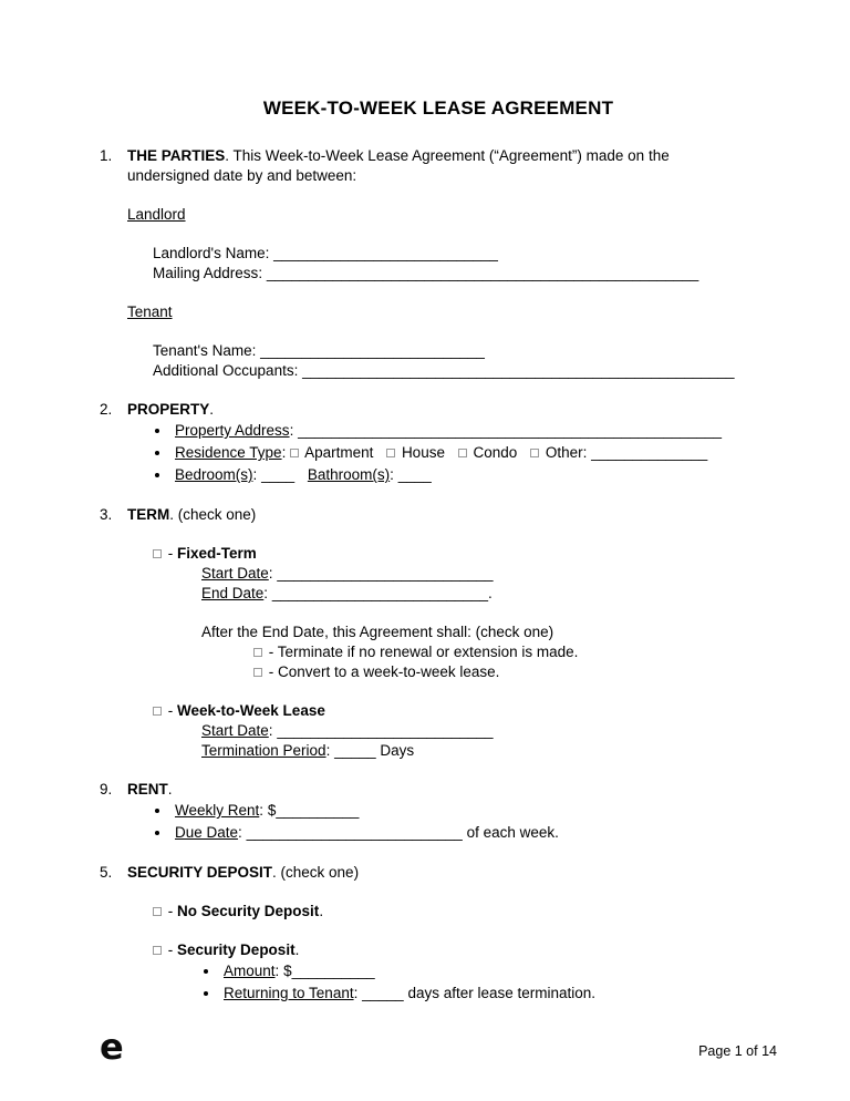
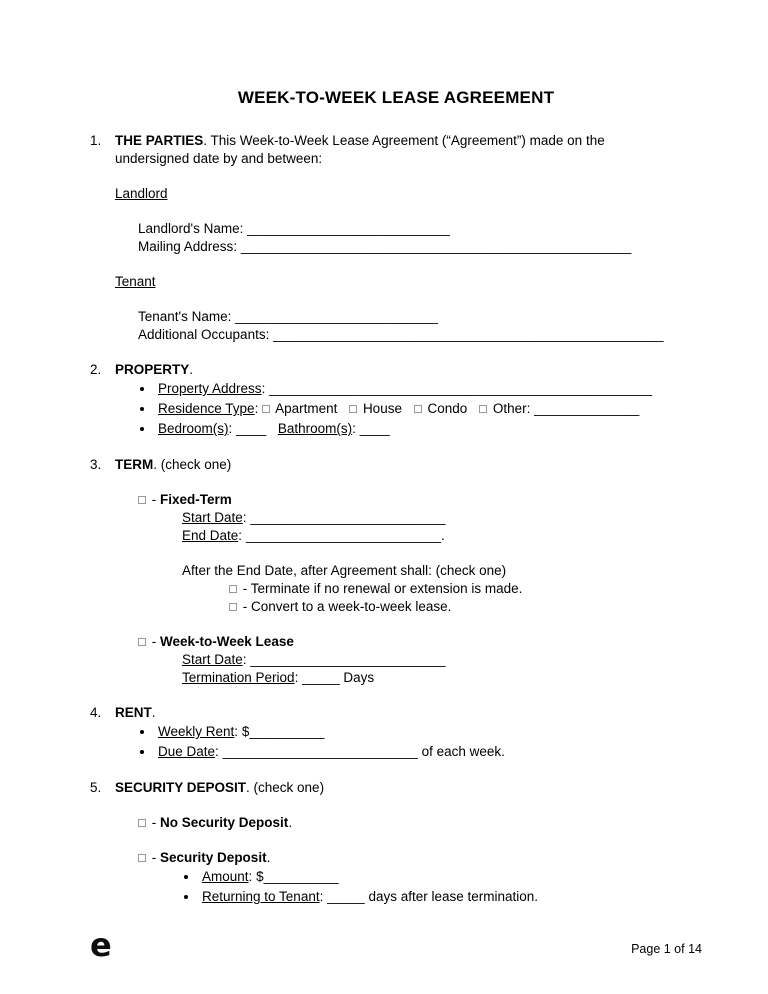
  WEEK-TO-WEEK LEASE AGREEMENT
  1.
  THE PARTIES. This Week-to-Week Lease Agreement (“Agreement”) made on the undersigned date by and between:
  Landlord
  Landlord's Name: ___________________________
  Mailing Address: ____________________________________________________
  Tenant
  Tenant's Name: ___________________________
  Additional Occupants: ____________________________________________________
  2.
  PROPERTY.
  Property Address: ___________________________________________________
  Residence Type: Apartment House Condo Other: ______________
  Bedroom(s): ____ Bathroom(s): ____
  3.
  TERM. (check one)
  - Fixed-Term
  Start Date: __________________________
  End Date: __________________________.
- After the End Date, this Agreement shall: (check one)
+ After the End Date, after Agreement shall: (check one)
  - Terminate if no renewal or extension is made.
  - Convert to a week-to-week lease.
  - Week-to-Week Lease
  Start Date: __________________________
  Termination Period: _____ Days
- 9.
+ 4.
  RENT.
  Weekly Rent: $__________
  Due Date: __________________________ of each week.
  5.
  SECURITY DEPOSIT. (check one)
  - No Security Deposit.
  - Security Deposit.
  Amount: $__________
  Returning to Tenant: _____ days after lease termination.
  e
  Page 1 of 14
